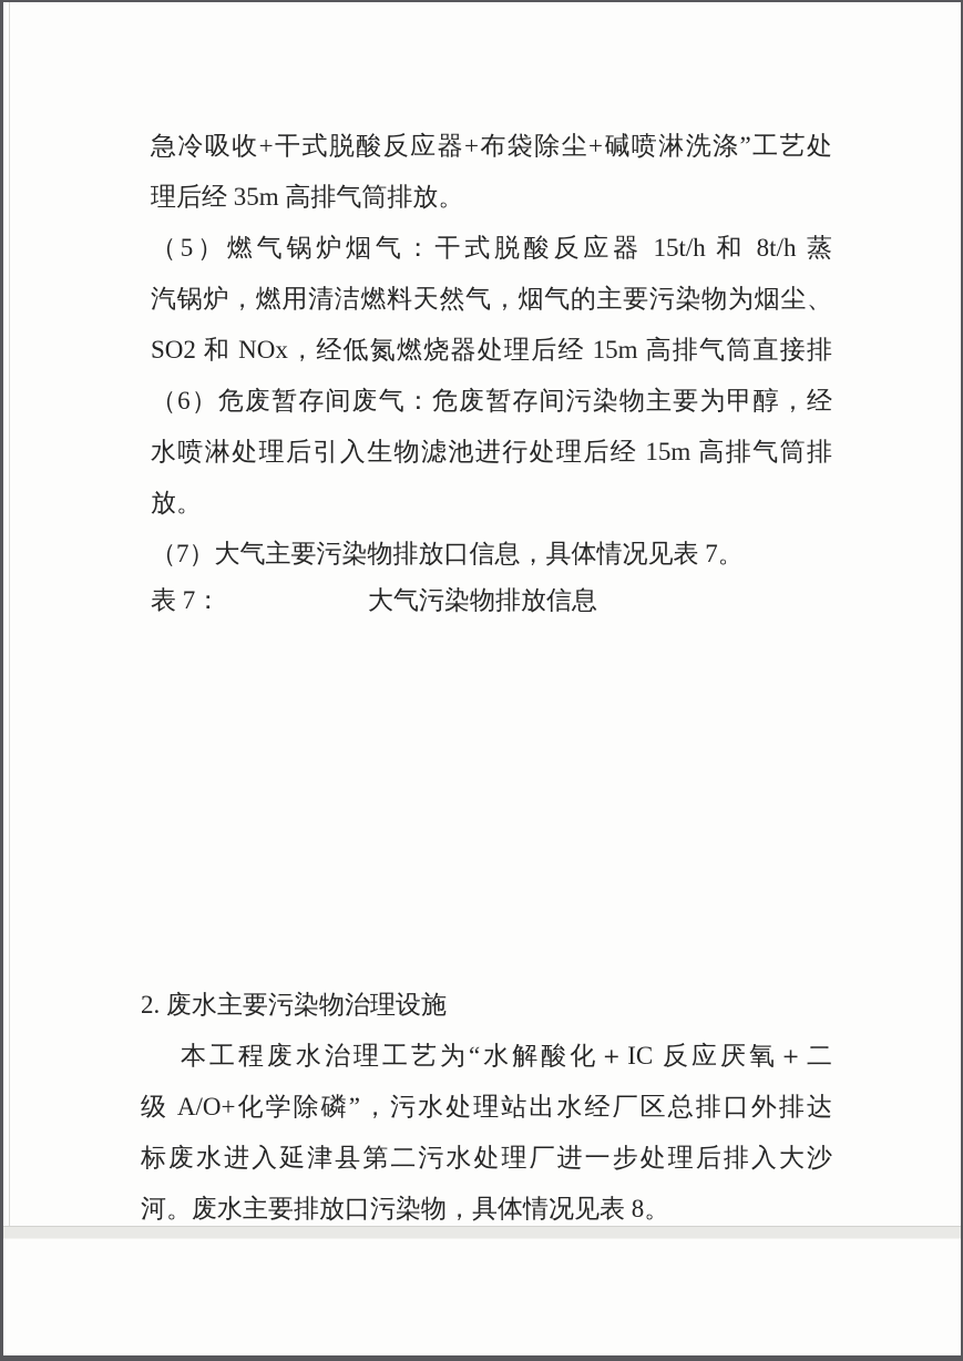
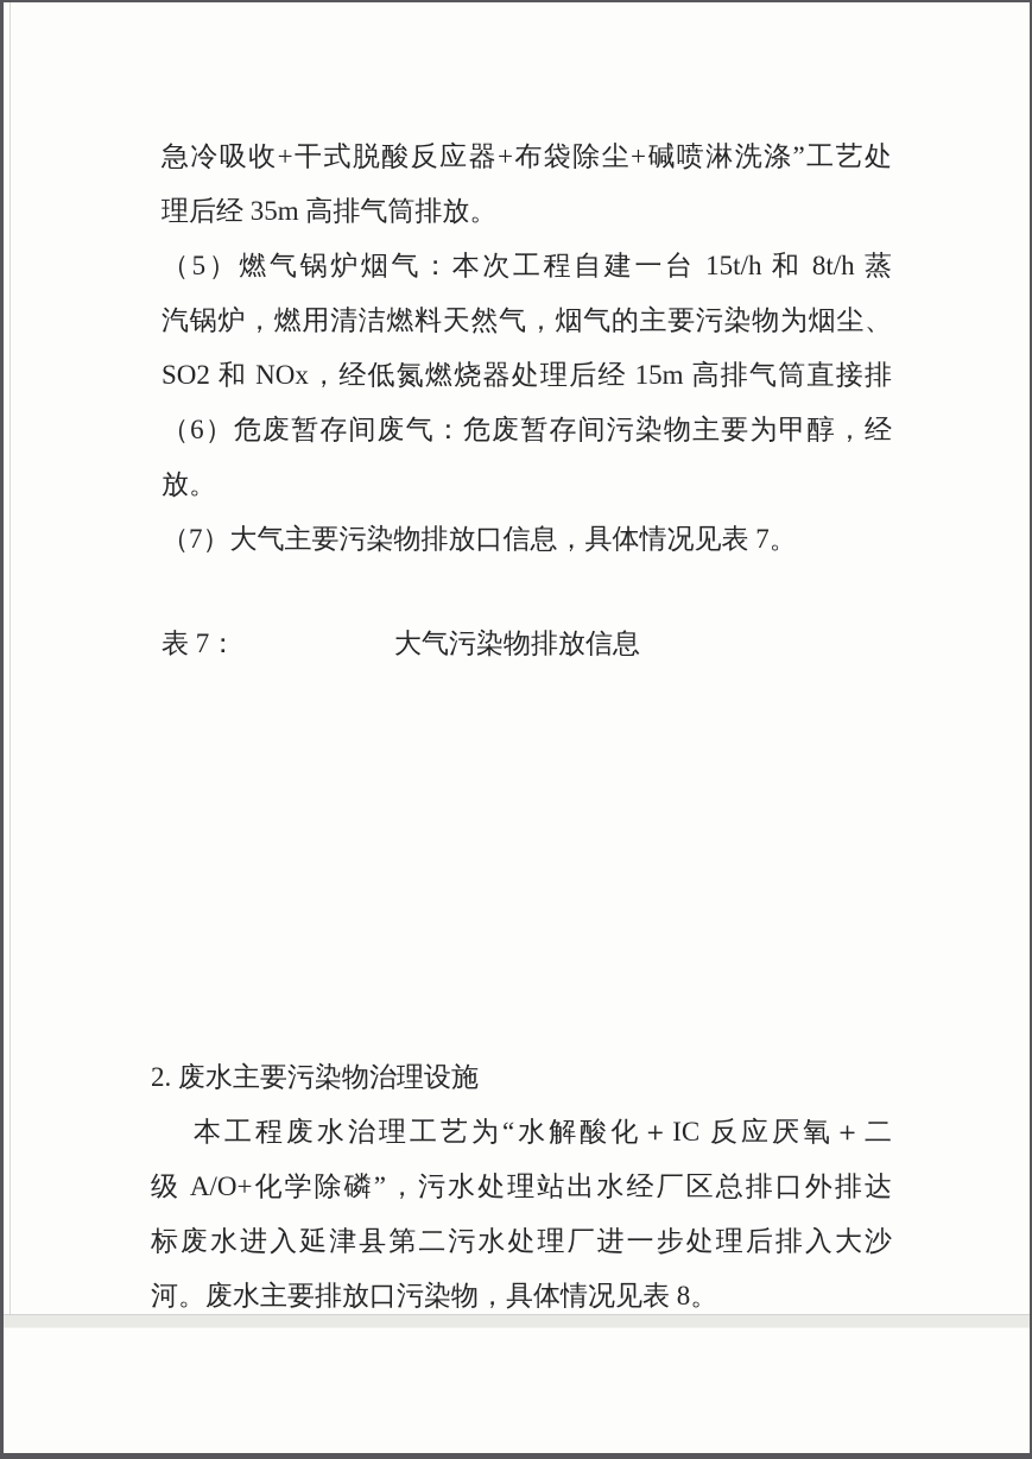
  急冷吸收+干式脱酸反应器+布袋除尘+碱喷淋洗涤”工艺处
  理后经 35m 高排气筒排放。
- （5）燃气锅炉烟气：干式脱酸反应器 15t/h 和 8t/h 蒸
+ （5）燃气锅炉烟气：本次工程自建一台 15t/h 和 8t/h 蒸
  汽锅炉，燃用清洁燃料天然气，烟气的主要污染物为烟尘、
  SO2 和 NOx，经低氮燃烧器处理后经 15m 高排气筒直接排
  （6）危废暂存间废气：危废暂存间污染物主要为甲醇，经
- 水喷淋处理后引入生物滤池进行处理后经 15m 高排气筒排
  放。
  （7）大气主要污染物排放口信息，具体情况见表 7。
  大气污染物排放信息
  表 7：
  2. 废水主要污染物治理设施
  本工程废水治理工艺为“水解酸化＋IC 反应厌氧＋二
  级 A/O+化学除磷”，污水处理站出水经厂区总排口外排达
  标废水进入延津县第二污水处理厂进一步处理后排入大沙
  河。废水主要排放口污染物，具体情况见表 8。
